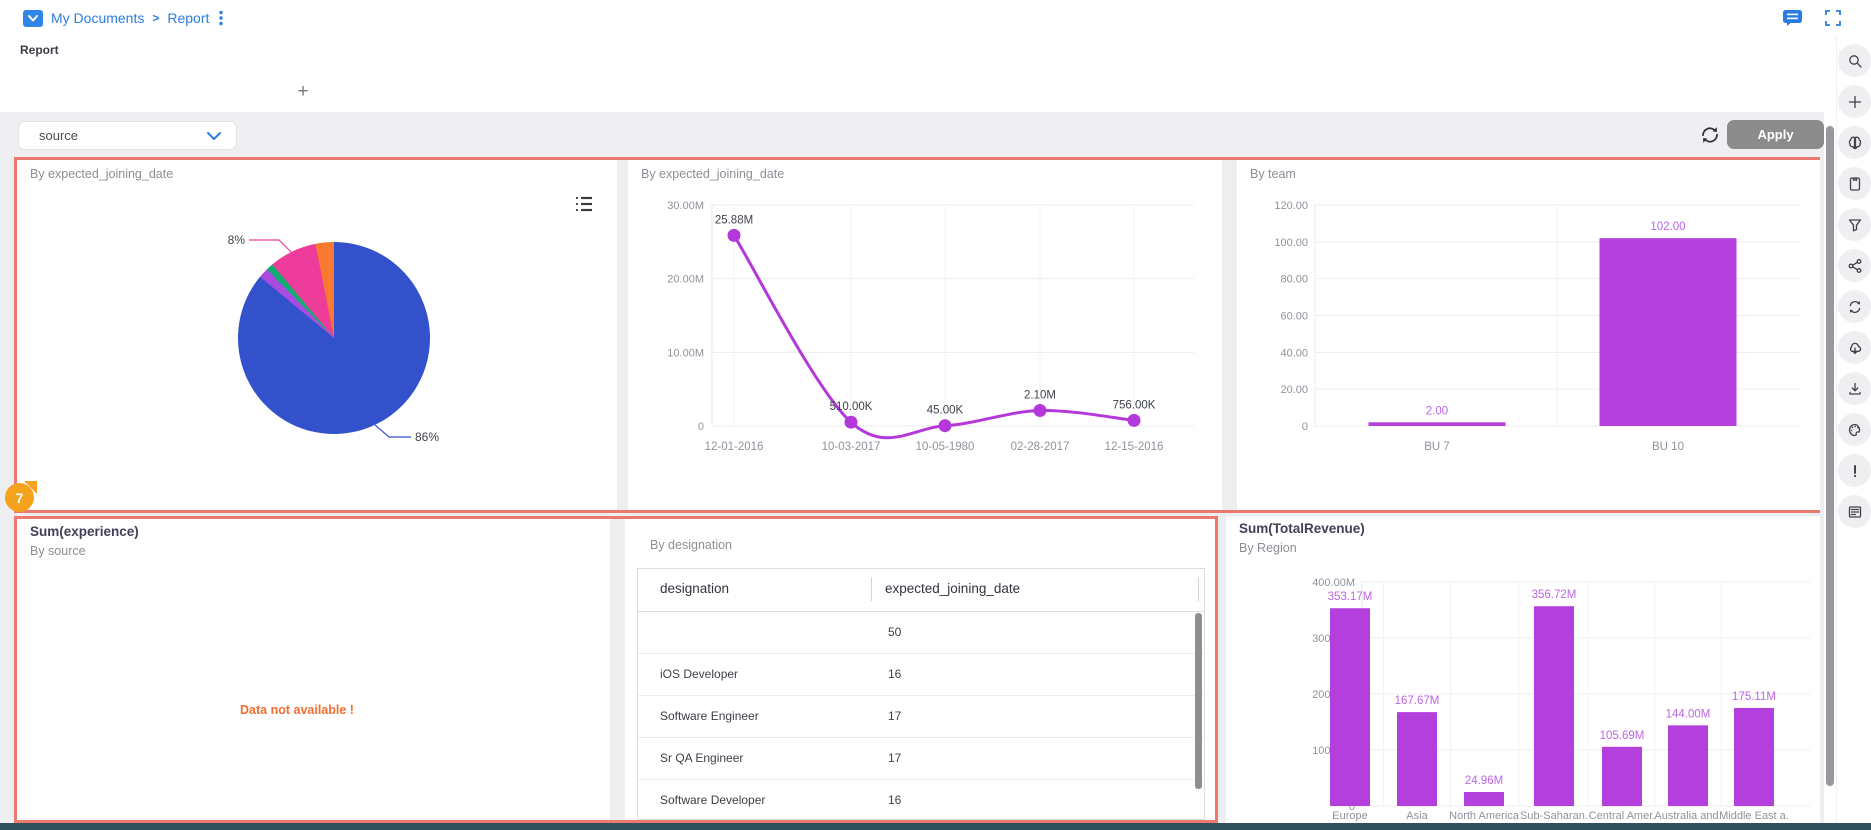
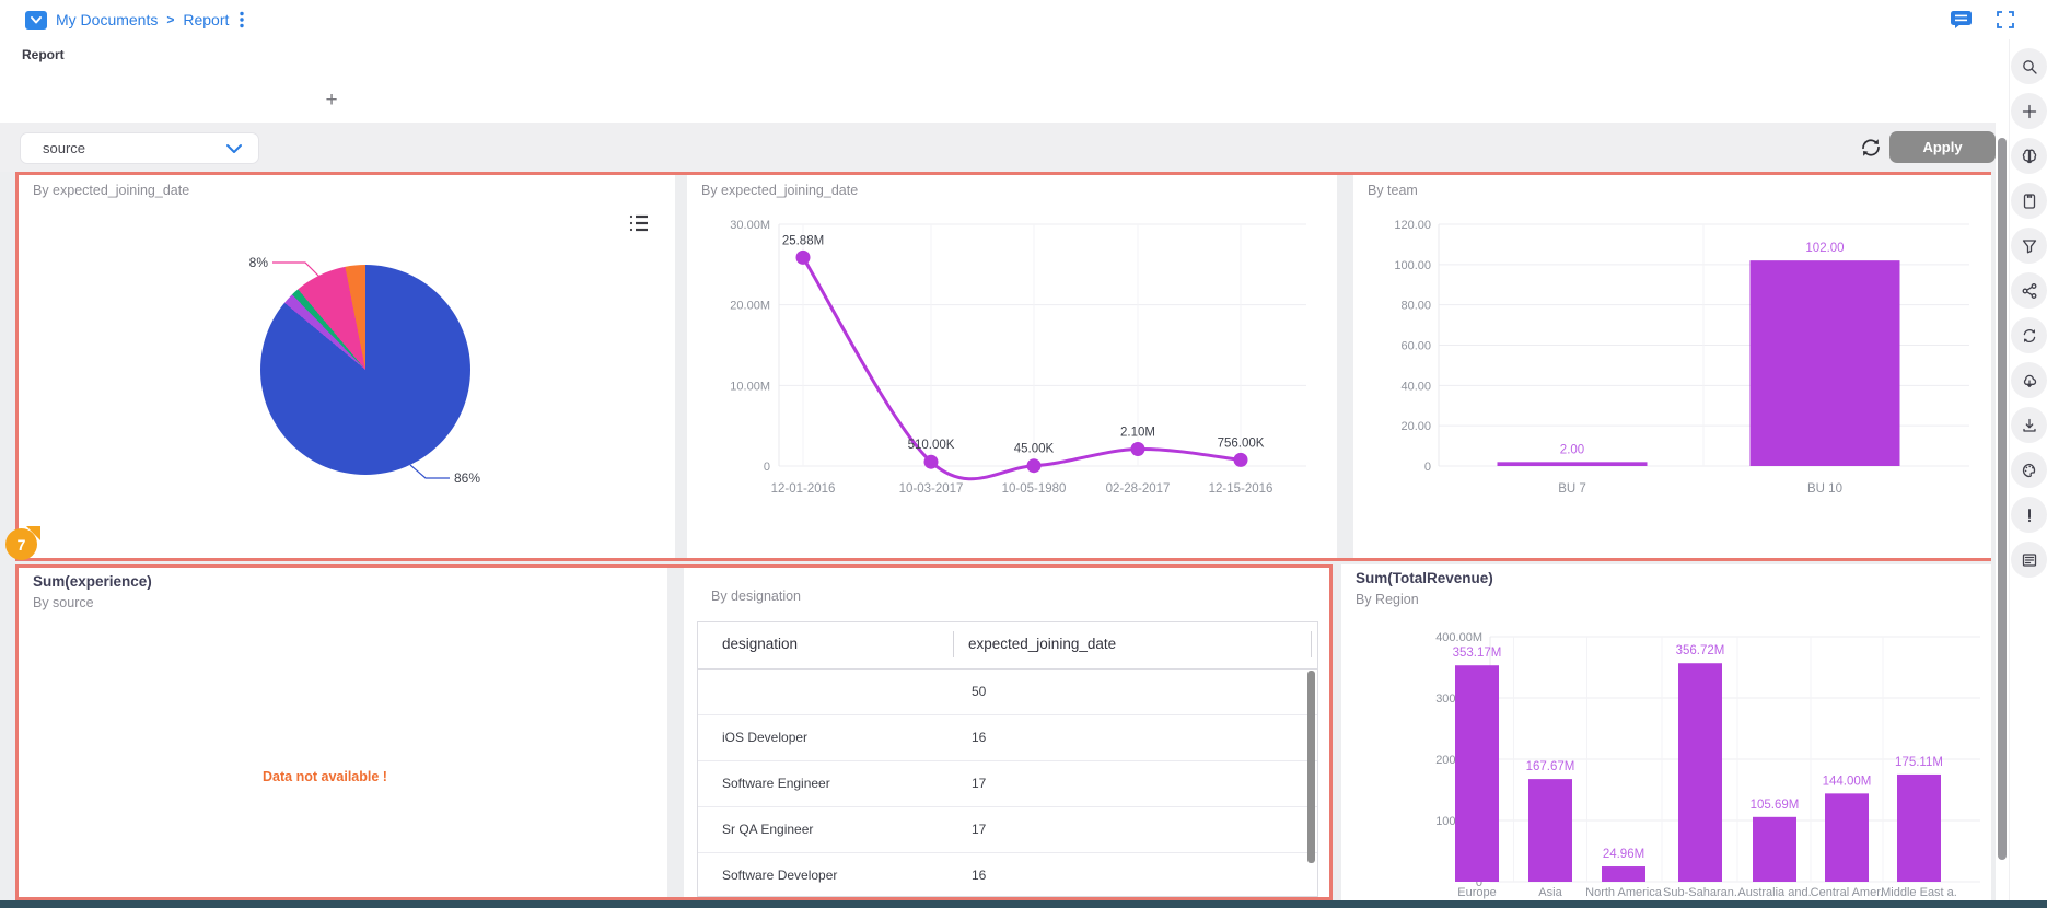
  My Documents
  >
  Report
  Report
  +
  source
  Apply
  By expected_joining_date
  8%
  86%
  By expected_joining_date
  30.00M
  20.00M
  10.00M
  0
  25.88M
  510.00K
  45.00K
  2.10M
  756.00K
  12-01-2016
  10-03-2017
  10-05-1980
  02-28-2017
  12-15-2016
  By team
  120.00
  100.00
  80.00
  60.00
  40.00
  20.00
  0
  2.00
  BU 7
  102.00
  BU 10
  7
  Sum(experience)
  By source
  Data not available !
  By designation
  designation
  expected_joining_date
  50
  iOS Developer
  16
  Software Engineer
  17
  Sr QA Engineer
  17
  Software Developer
  16
  Sum(TotalRevenue)
  By Region
  400.00M
  0
  353.17M
  Europe
  167.67M
  Asia
  24.96M
  North America
  356.72M
  Sub-Saharan.
  105.69M
- Central Amer.
+ Australia and.
  144.00M
- Australia and.
+ Central Amer.
  175.11M
  Middle East a.
